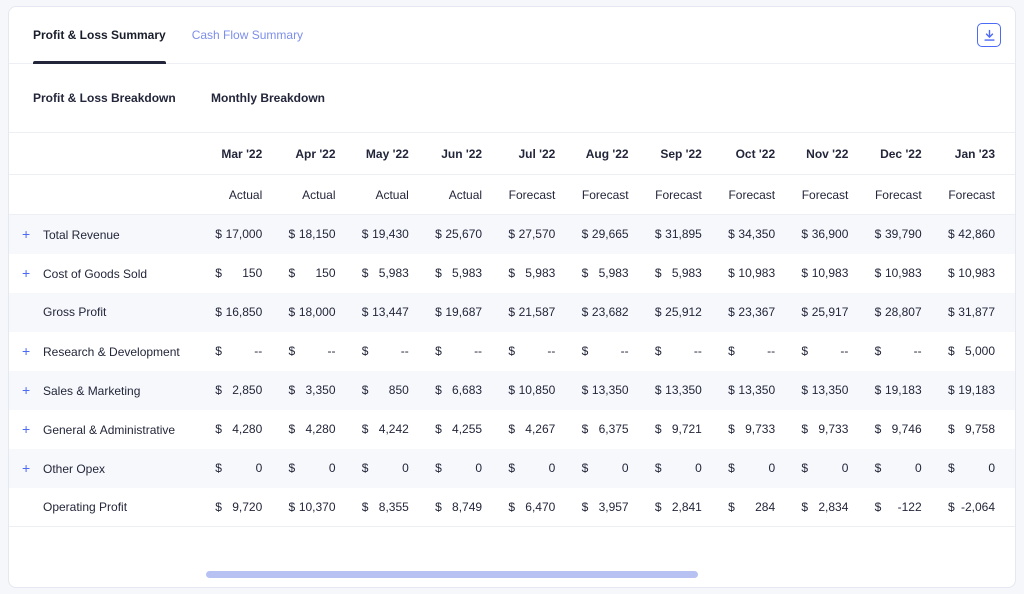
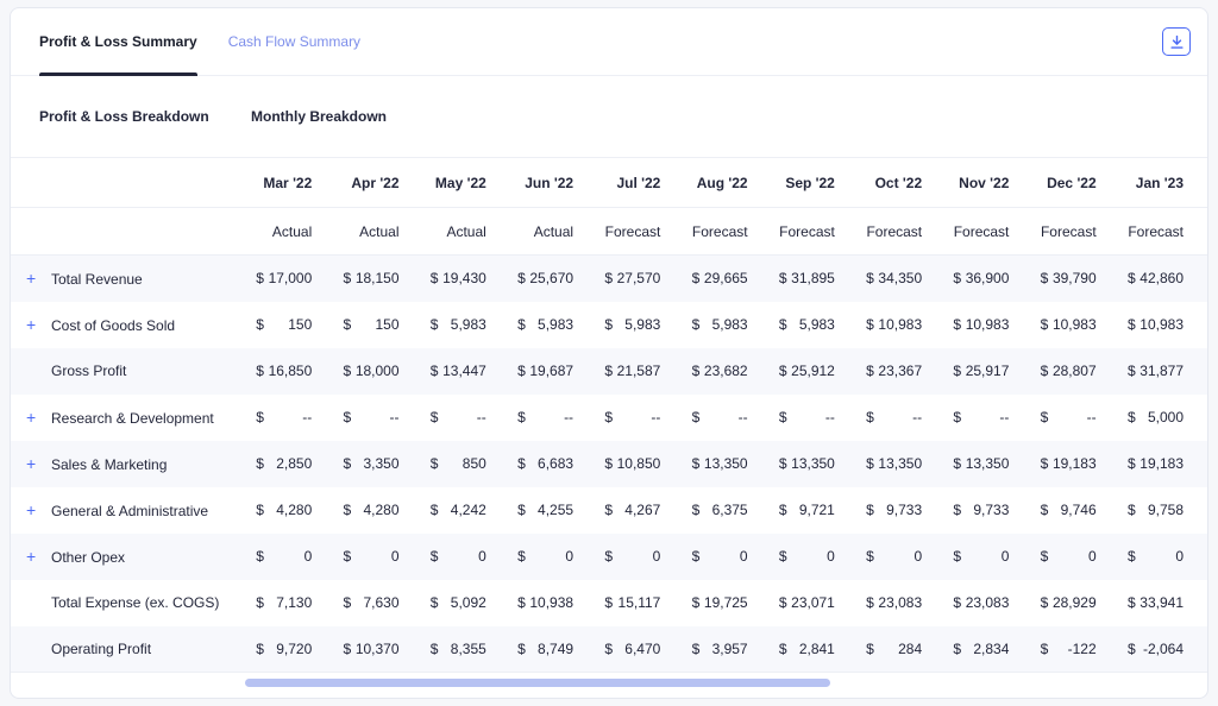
  Profit & Loss Summary
  Cash Flow Summary
  Profit & Loss Breakdown
  Monthly Breakdown
  	Mar '22	Apr '22	May '22	Jun '22	Jul '22	Aug '22	Sep '22	Oct '22	Nov '22	Dec '22	Jan '23
  	Actual	Actual	Actual	Actual	Forecast	Forecast	Forecast	Forecast	Forecast	Forecast	Forecast
  + Total Revenue	$ 17,000	$ 18,150	$ 19,430	$ 25,670	$ 27,570	$ 29,665	$ 31,895	$ 34,350	$ 36,900	$ 39,790	$ 42,860
  + Cost of Goods Sold	$ 150	$ 150	$ 5,983	$ 5,983	$ 5,983	$ 5,983	$ 5,983	$ 10,983	$ 10,983	$ 10,983	$ 10,983
  Gross Profit	$ 16,850	$ 18,000	$ 13,447	$ 19,687	$ 21,587	$ 23,682	$ 25,912	$ 23,367	$ 25,917	$ 28,807	$ 31,877
  + Research & Development	$ --	$ --	$ --	$ --	$ --	$ --	$ --	$ --	$ --	$ --	$ 5,000
  + Sales & Marketing	$ 2,850	$ 3,350	$ 850	$ 6,683	$ 10,850	$ 13,350	$ 13,350	$ 13,350	$ 13,350	$ 19,183	$ 19,183
  + General & Administrative	$ 4,280	$ 4,280	$ 4,242	$ 4,255	$ 4,267	$ 6,375	$ 9,721	$ 9,733	$ 9,733	$ 9,746	$ 9,758
  + Other Opex	$ 0	$ 0	$ 0	$ 0	$ 0	$ 0	$ 0	$ 0	$ 0	$ 0	$ 0
+ Total Expense (ex. COGS)	$ 7,130	$ 7,630	$ 5,092	$ 10,938	$ 15,117	$ 19,725	$ 23,071	$ 23,083	$ 23,083	$ 28,929	$ 33,941
  Operating Profit	$ 9,720	$ 10,370	$ 8,355	$ 8,749	$ 6,470	$ 3,957	$ 2,841	$ 284	$ 2,834	$ -122	$ -2,064
